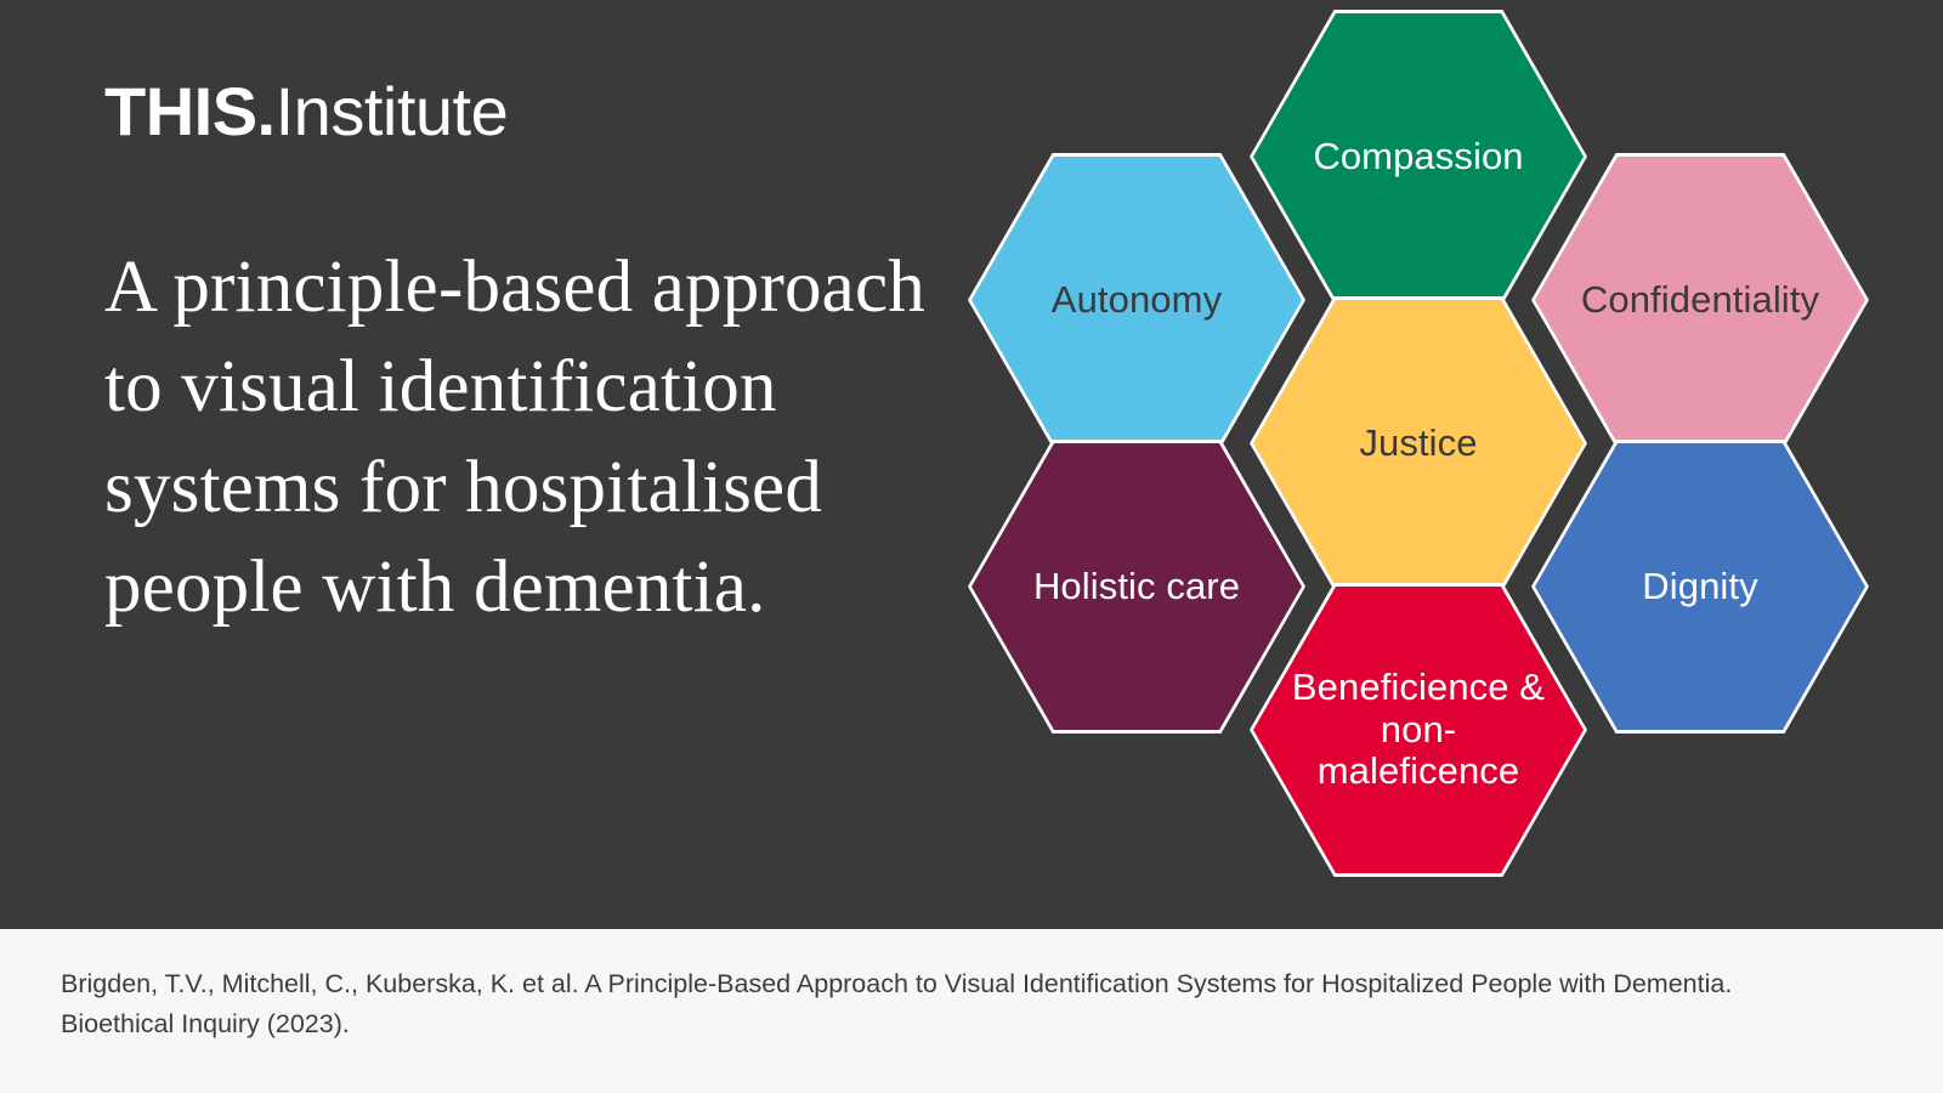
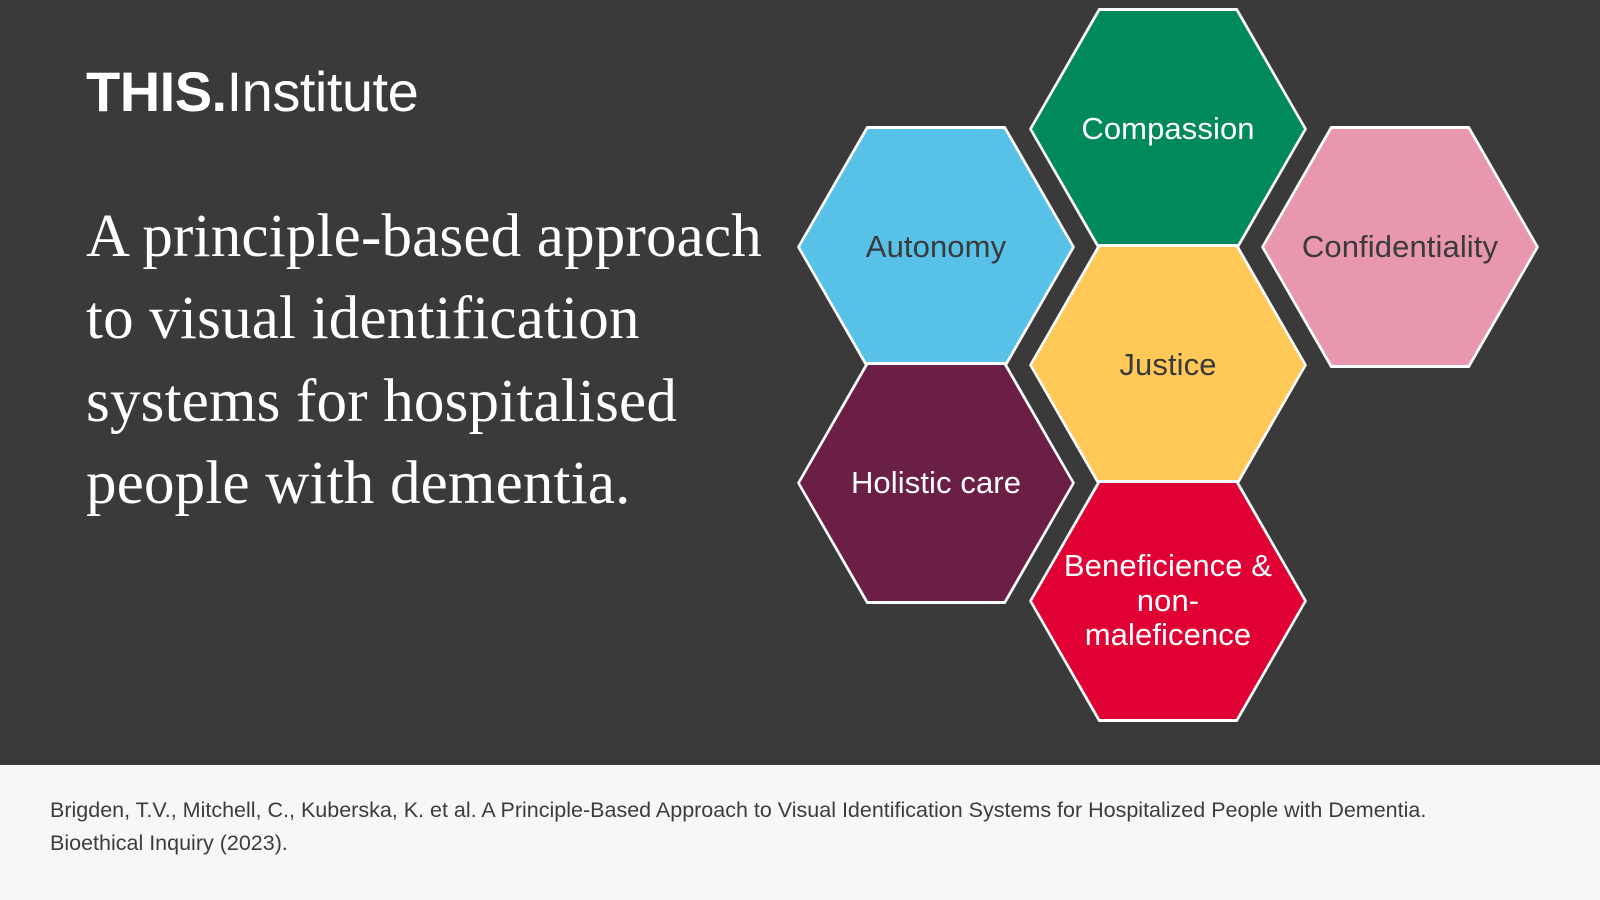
  THIS.Institute
  A principle-based approach to visual identification systems for hospitalised people with dementia.
  Autonomy
  Compassion
  Confidentiality
  Justice
  Holistic care
- Dignity
  Beneficience & non-maleficence
  Brigden, T.V., Mitchell, C., Kuberska, K. et al. A Principle-Based Approach to Visual Identification Systems for Hospitalized People with Dementia. Bioethical Inquiry (2023).
